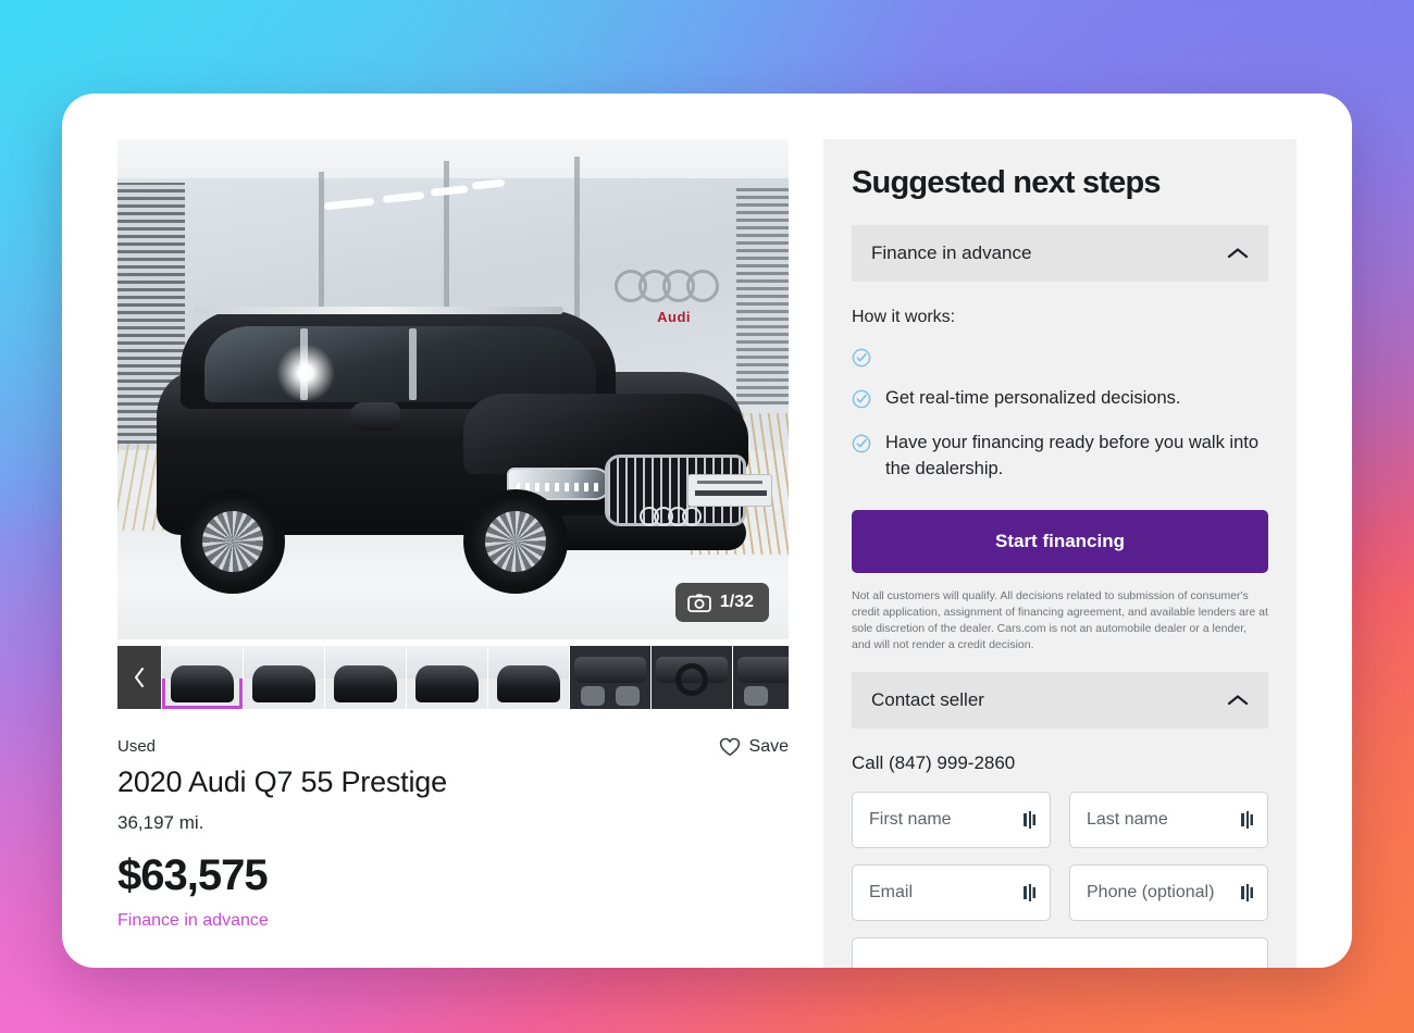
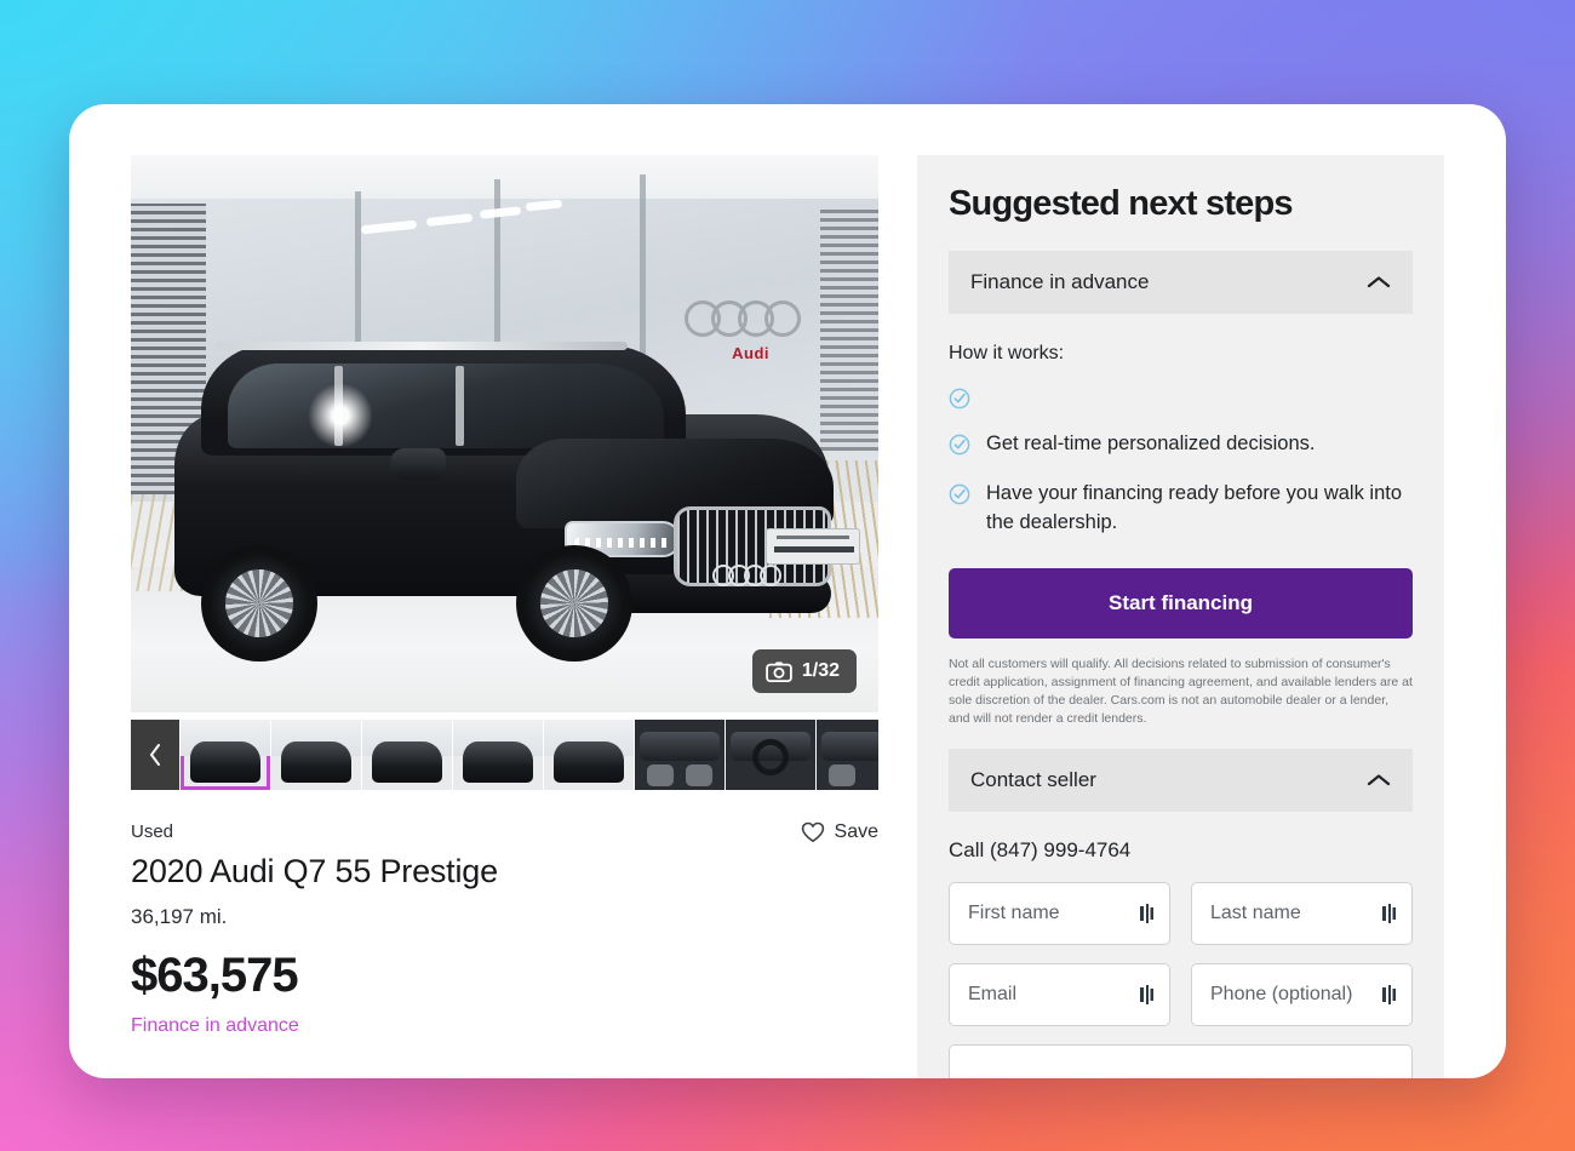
  Audi
  1/32
  Used
  Save
  2020 Audi Q7 55 Prestige
  36,197 mi.
  $63,575
  Finance in advance
  Suggested next steps
  Finance in advance
  How it works:
  Get real-time personalized decisions.
  Have your financing ready before you walk into the dealership.
  Start financing
- Not all customers will qualify. All decisions related to submission of consumer's credit application, assignment of financing agreement, and available lenders are at sole discretion of the dealer. Cars.com is not an automobile dealer or a lender, and will not render a credit decision.
+ Not all customers will qualify. All decisions related to submission of consumer's credit application, assignment of financing agreement, and available lenders are at sole discretion of the dealer. Cars.com is not an automobile dealer or a lender, and will not render a credit lenders.
  Contact seller
- Call (847) 999-2860
+ Call (847) 999-4764
  First name
  Last name
  Email
  Phone (optional)
